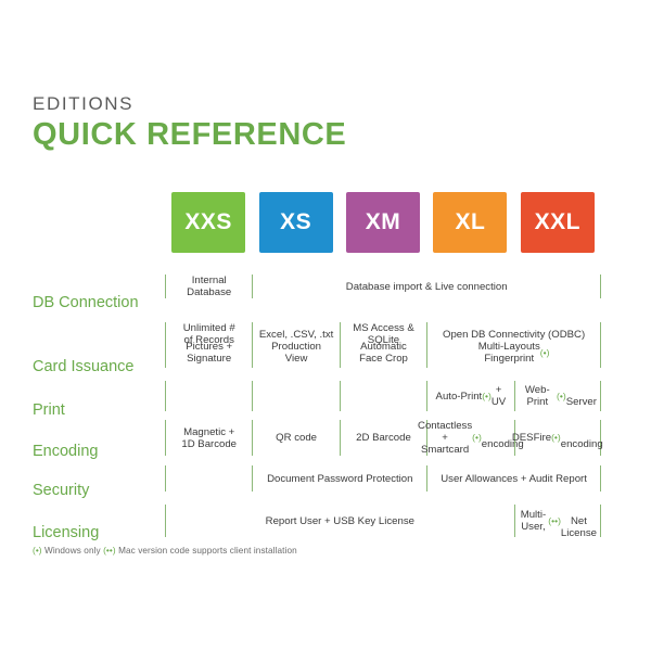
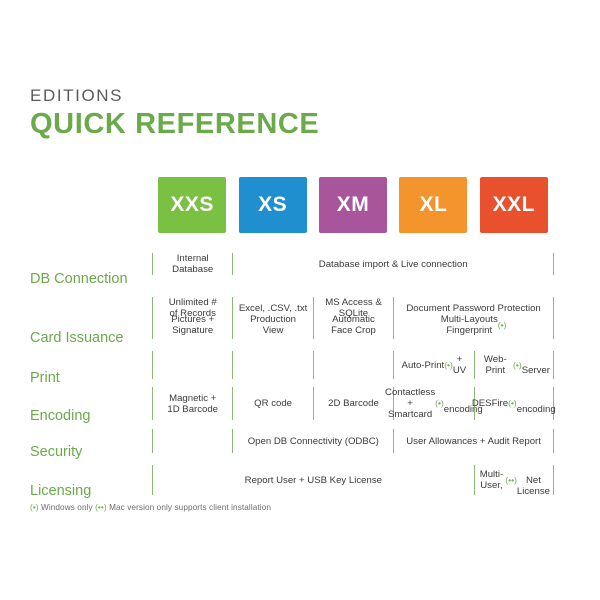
  EDITIONS
  QUICK REFERENCE
  XXS
  XS
  XM
  XL
  XXL
  DB Connection
  Internal
  Database
  Database import & Live connection
  Unlimited #
  of Records
  Excel, .CSV, .txt
  MS Access &
  SQLite
- Open DB Connectivity (ODBC)
+ Document Password Protection
  Card Issuance
  Pictures +
  Signature
  Production
  View
  Automatic
  Face Crop
  Multi-Layouts
  Fingerprint
  (•)
  Print
  Auto-Print
  (•)
  +
  UV
  Web-Print
  (•)
  Server
  Encoding
  Magnetic +
  1D Barcode
  QR code
  2D Barcode
  Contactless +
  Smartcard
  (•)
  encodi
  DESFire
  (•)
  encoding
  Security
- Document Password Protection
+ Open DB Connectivity (ODBC)
  User Allowances + Audit Report
  Licensing
  Report User + USB Key License
  Multi-User,
  (••)
  Net License
- (•) Windows only (••) Mac version code supports client installation
+ (•) Windows only (••) Mac version only supports client installation
